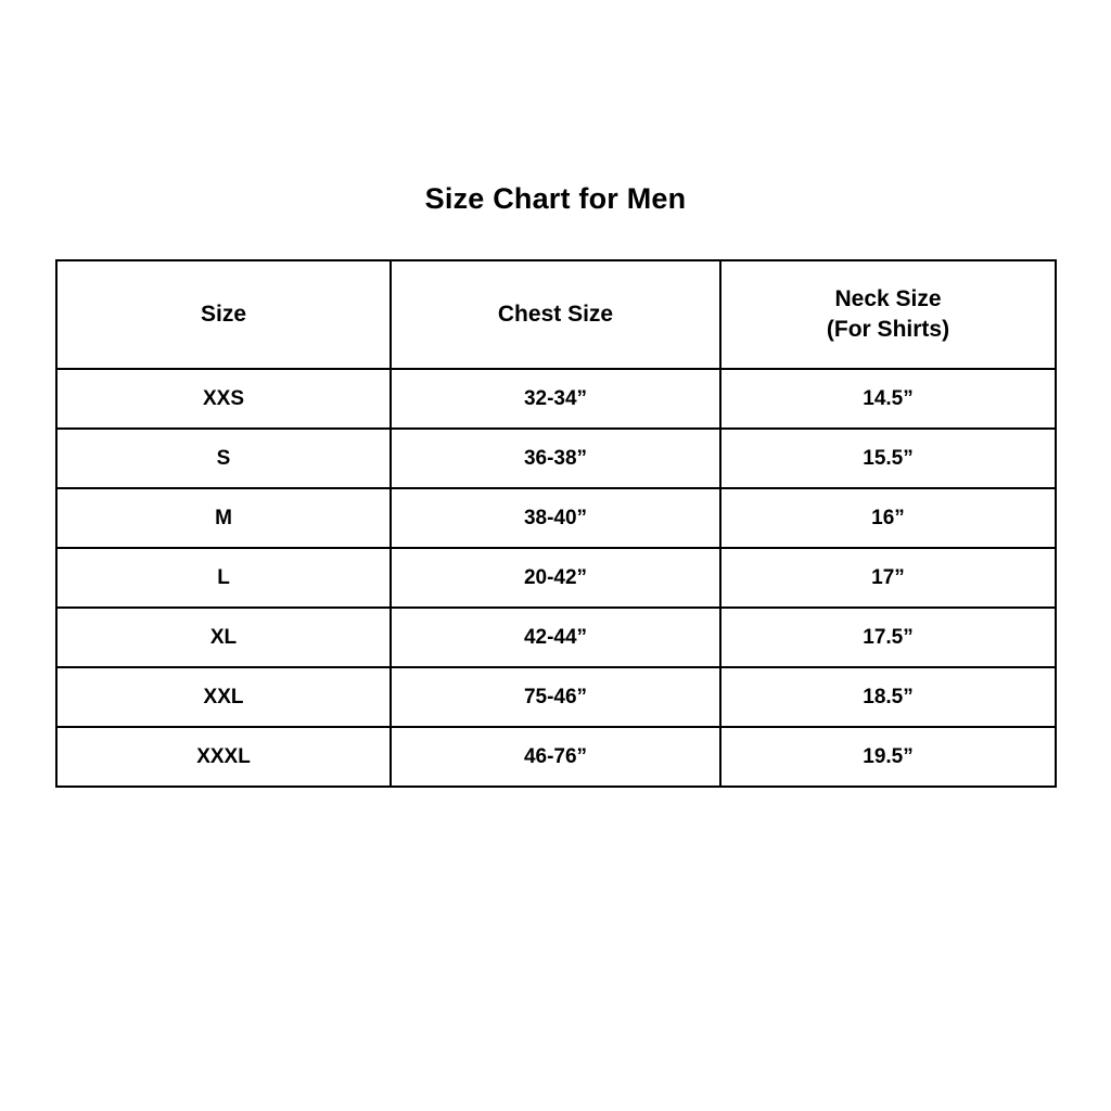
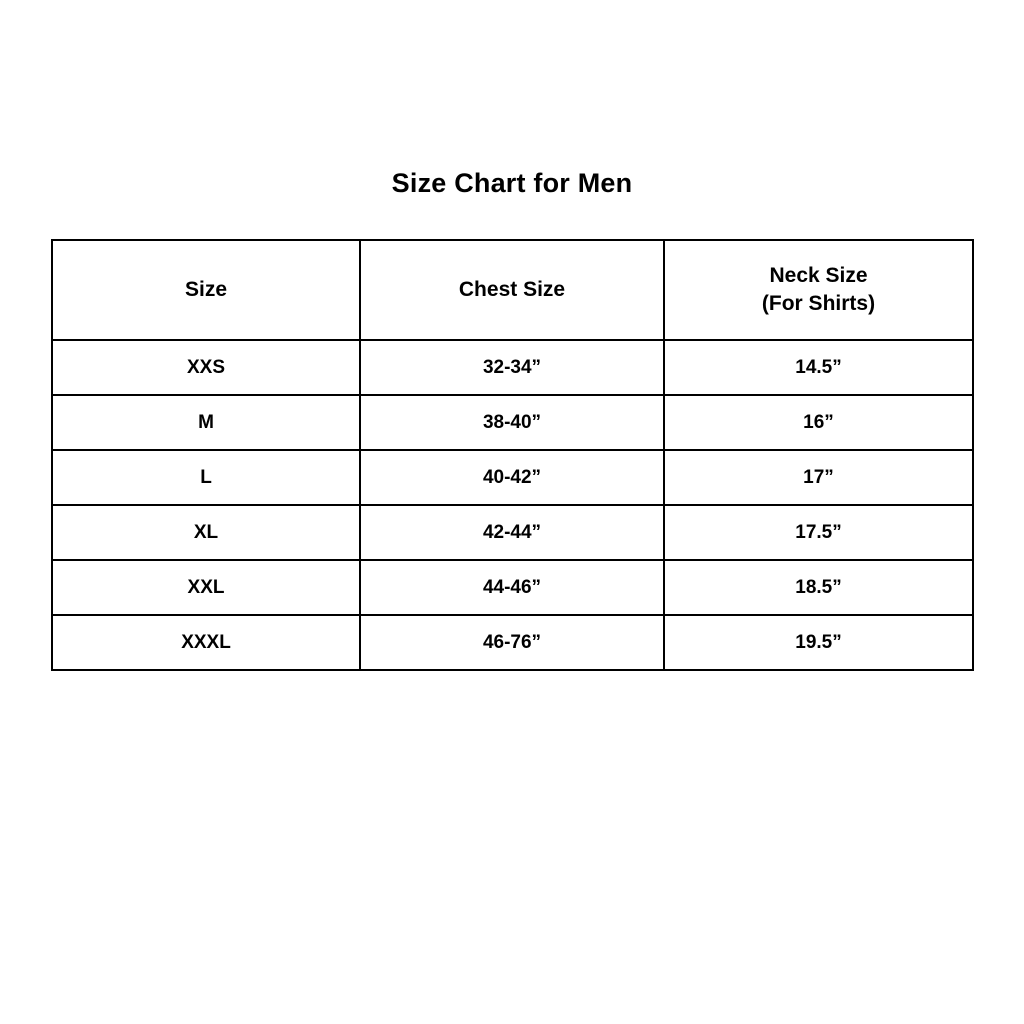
  Size Chart for Men
  Size	Chest Size	Neck Size (For Shirts)
  XXS	32-34”	14.5”
- S	36-38”	15.5”
  M	38-40”	16”
- L	20-42”	17”
+ L	40-42”	17”
  XL	42-44”	17.5”
- XXL	75-46”	18.5”
+ XXL	44-46”	18.5”
  XXXL	46-76”	19.5”
